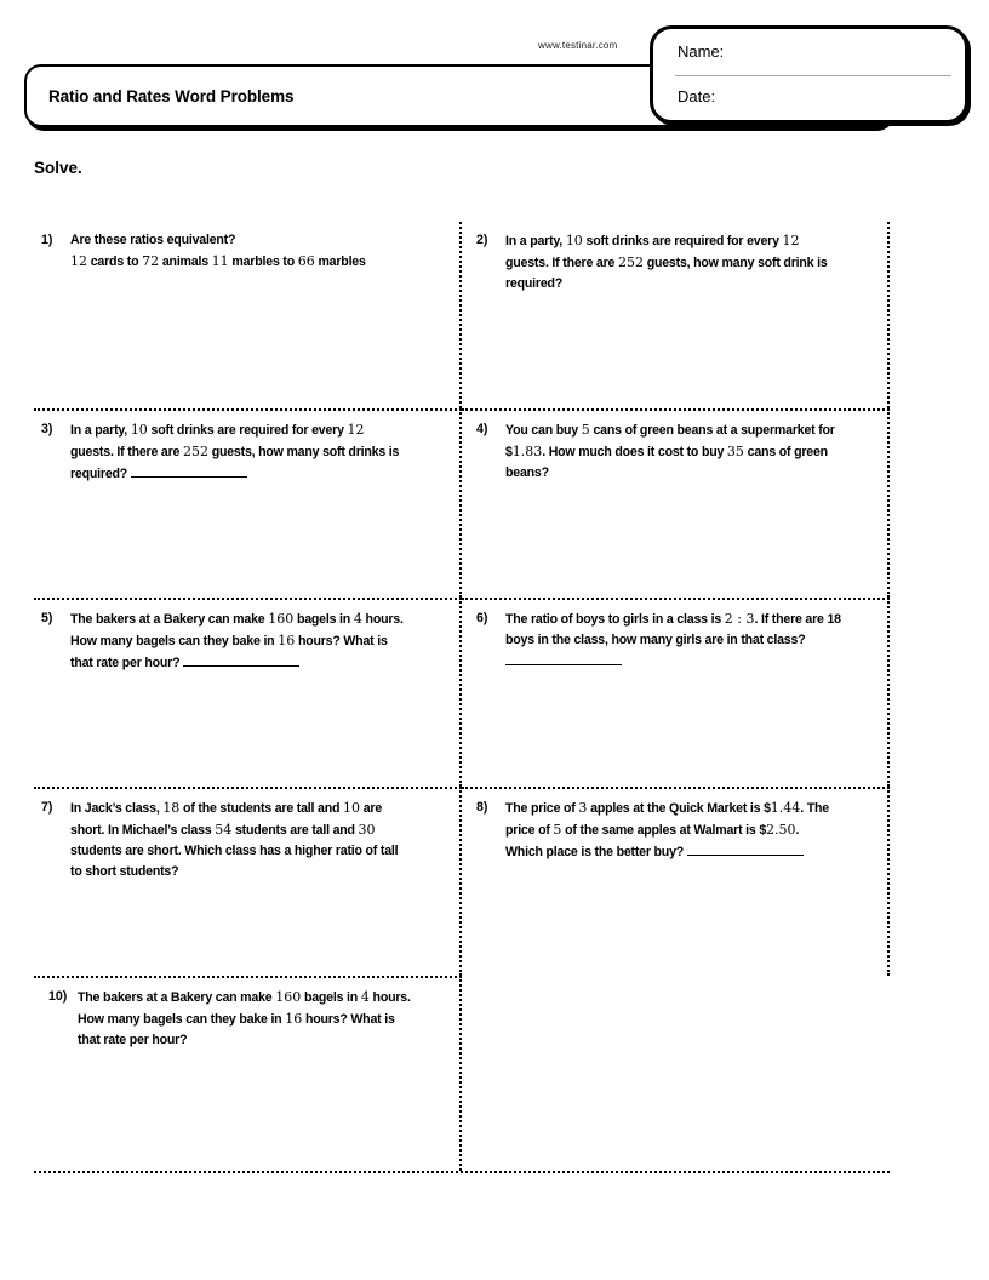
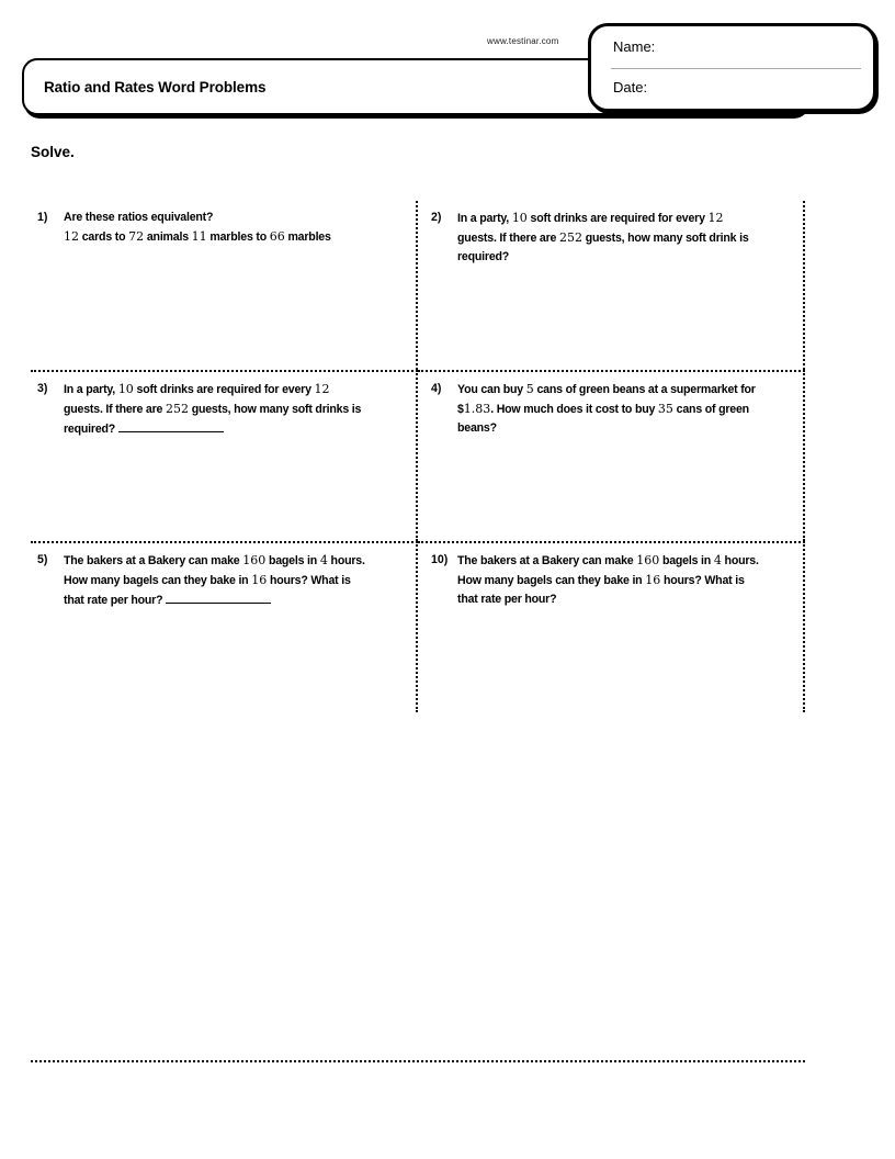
  www.testinar.com
  Ratio and Rates Word Problems
  Name:
  Date:
  Solve.
  1)
  Are these ratios equivalent?
  12 cards to 72 animals 11 marbles to 66 marbles
  2)
  In a party, 10 soft drinks are required for every 12
  guests. If there are 252 guests, how many soft drink is
  required?
  3)
  In a party, 10 soft drinks are required for every 12
  guests. If there are 252 guests, how many soft drinks is
  required?
  4)
  You can buy 5 cans of green beans at a supermarket for
  $1.83. How much does it cost to buy 35 cans of green
  beans?
  5)
  The bakers at a Bakery can make 160 bagels in 4 hours.
  How many bagels can they bake in 16 hours? What is
  that rate per hour?
- 6)
- The ratio of boys to girls in a class is 2 : 3. If there are 18
- boys in the class, how many girls are in that class?
- 7)
- In Jack’s class, 18 of the students are tall and 10 are
- short. In Michael’s class 54 students are tall and 30
- students are short. Which class has a higher ratio of tall
- to short students?
- 8)
- The price of 3 apples at the Quick Market is $1.44. The
- price of 5 of the same apples at Walmart is $2.50.
- Which place is the better buy?
  10)
  The bakers at a Bakery can make 160 bagels in 4 hours.
  How many bagels can they bake in 16 hours? What is
  that rate per hour?
